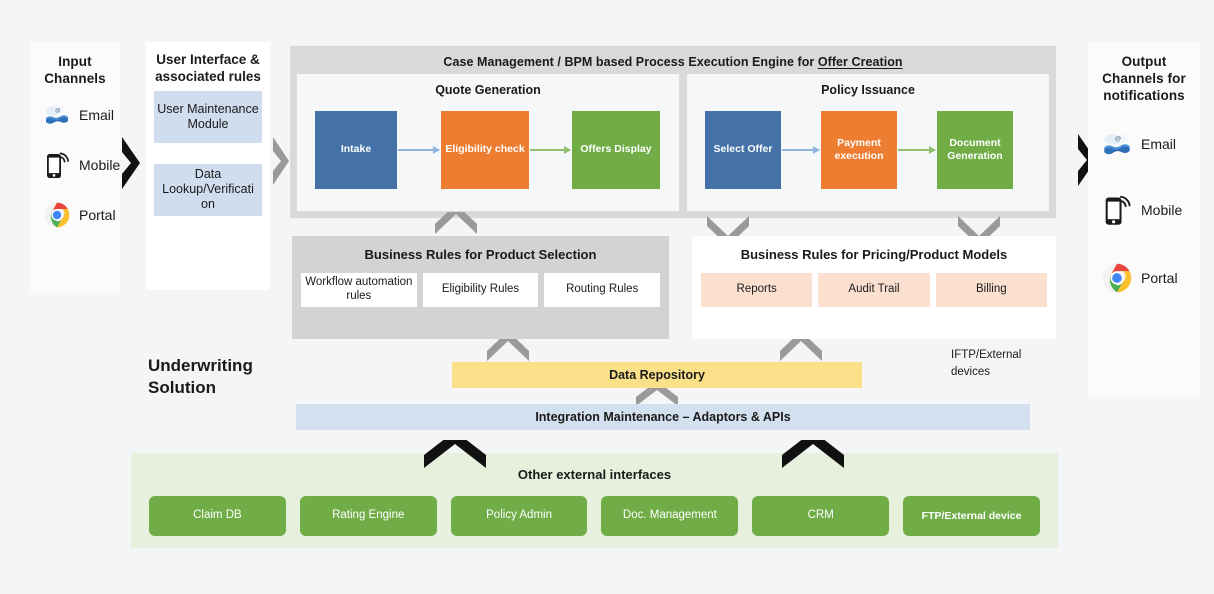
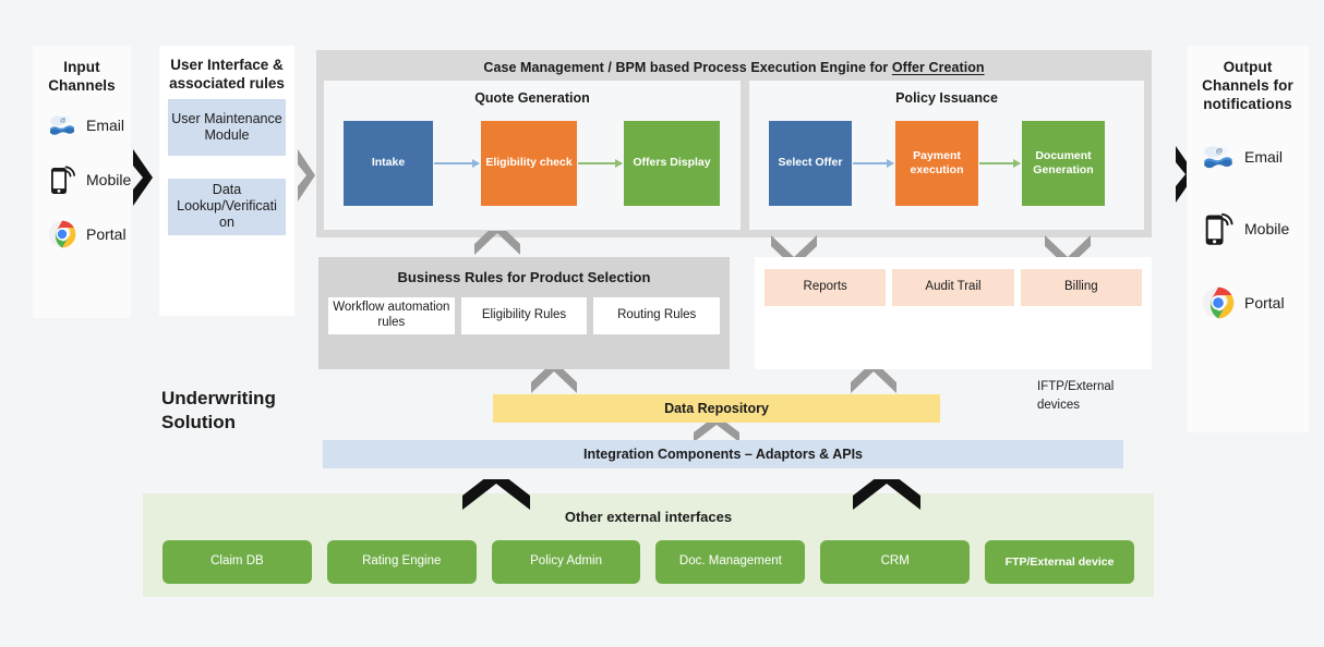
  Input
  Channels
  Email
  Mobile
  Portal
  User Interface &
  associated rules
  User Maintenance Module
  Data Lookup/Verificati on
  Case Management / BPM based Process Execution Engine for Offer Creation
  Quote Generation
  Intake
  Eligibility check
  Offers Display
  Policy Issuance
  Select Offer
  Payment execution
  Document Generation
  Business Rules for Product Selection
  Workflow automation rules
  Eligibility Rules
  Routing Rules
- Business Rules for Pricing/Product Models
  Reports
  Audit Trail
  Billing
  Data Repository
- Integration Maintenance – Adaptors & APIs
+ Integration Components – Adaptors & APIs
  Other external interfaces
  Claim DB
  Rating Engine
  Policy Admin
  Doc. Management
  CRM
  FTP/External device
  Underwriting
  Solution
  IFTP/External
  devices
  Output
  Channels for
  notifications
  Email
  Mobile
  Portal
